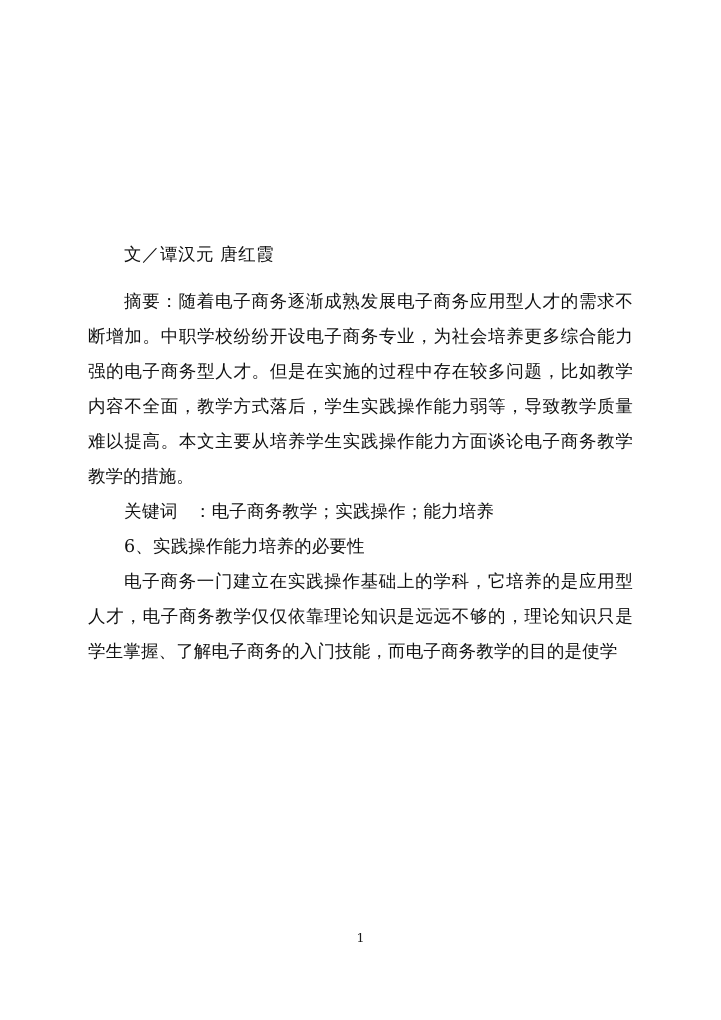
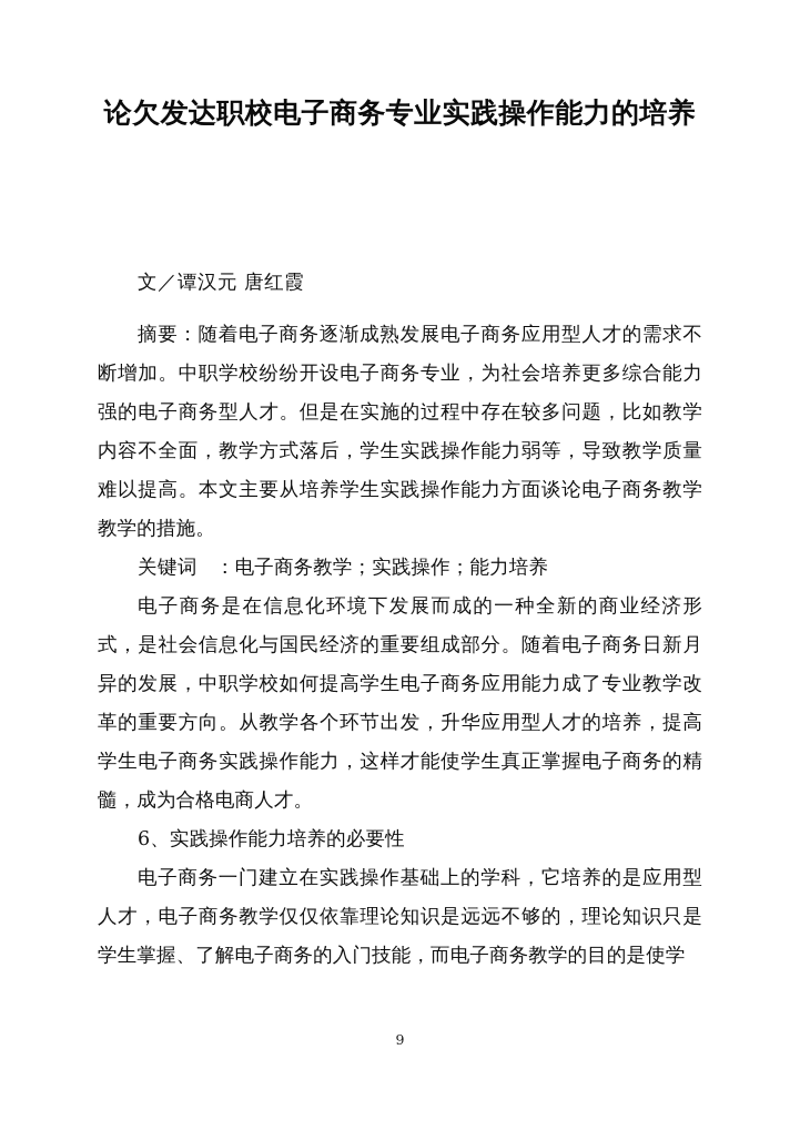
+ 论欠发达职校电子商务专业实践操作能力的培养
  文／谭汉元 唐红霞
  摘要：随着电子商务逐渐成熟发展电子商务应用型人才的需求不断增加。中职学校纷纷开设电子商务专业，为社会培养更多综合能力强的电子商务型人才。但是在实施的过程中存在较多问题，比如教学内容不全面，教学方式落后，学生实践操作能力弱等，导致教学质量难以提高。本文主要从培养学生实践操作能力方面谈论电子商务教学教学的措施。
  关键词 ：电子商务教学；实践操作；能力培养
+ 电子商务是在信息化环境下发展而成的一种全新的商业经济形式，是社会信息化与国民经济的重要组成部分。随着电子商务日新月异的发展，中职学校如何提高学生电子商务应用能力成了专业教学改革的重要方向。从教学各个环节出发，升华应用型人才的培养，提高学生电子商务实践操作能力，这样才能使学生真正掌握电子商务的精髓，成为合格电商人才。
  6、实践操作能力培养的必要性
  电子商务一门建立在实践操作基础上的学科，它培养的是应用型人才，电子商务教学仅仅依靠理论知识是远远不够的，理论知识只是学生掌握、了解电子商务的入门技能，而电子商务教学的目的是使学
- 1
+ 9
